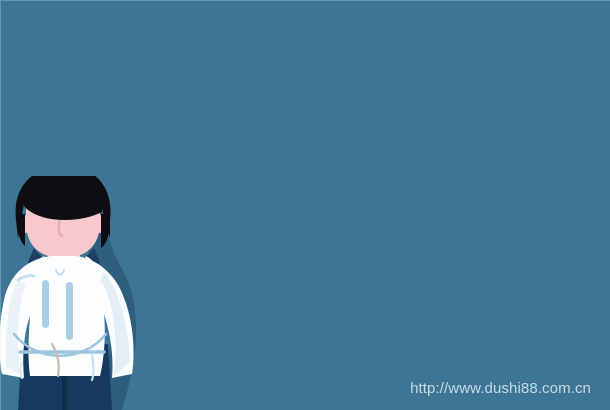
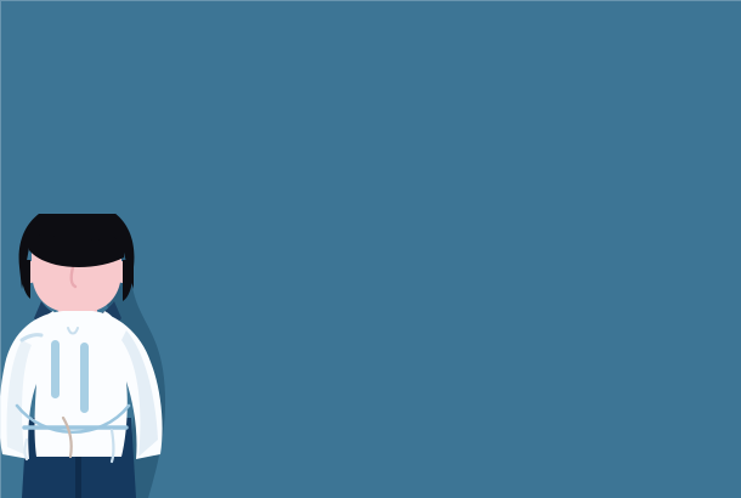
- http://www.dushi88.com.cn
